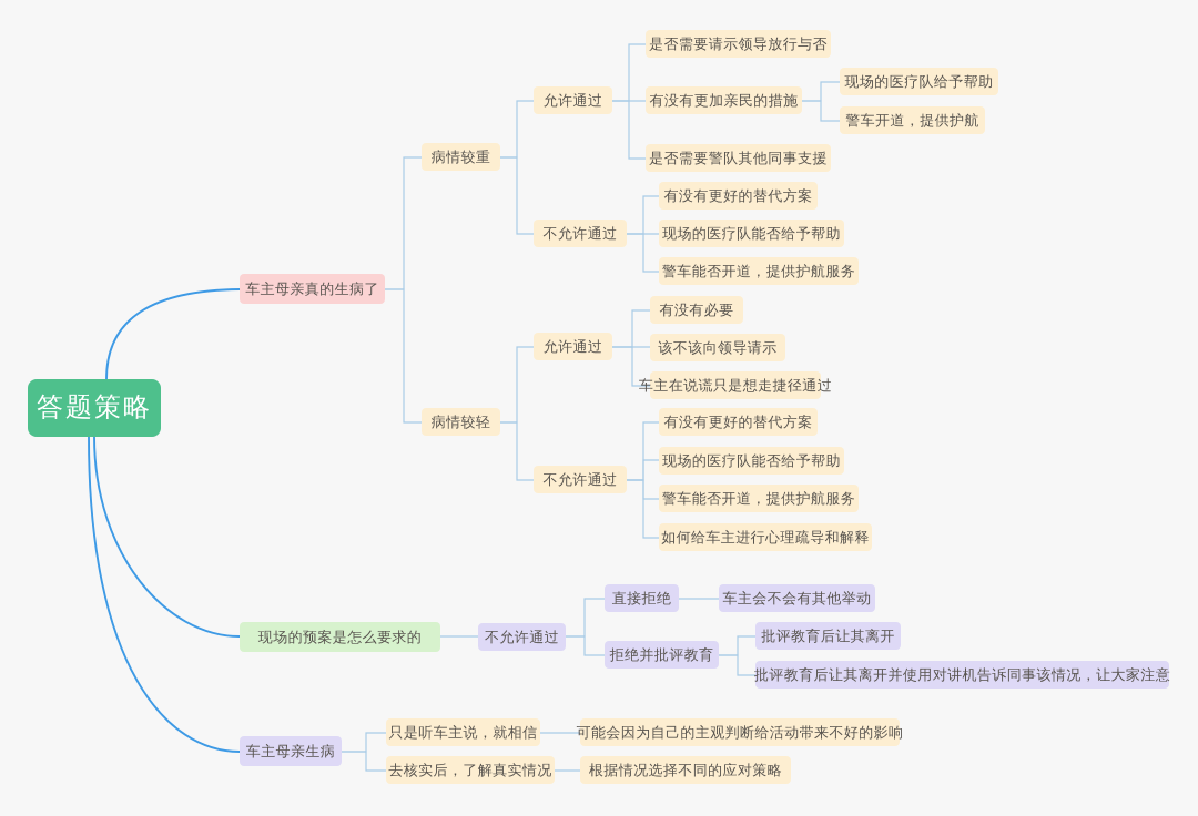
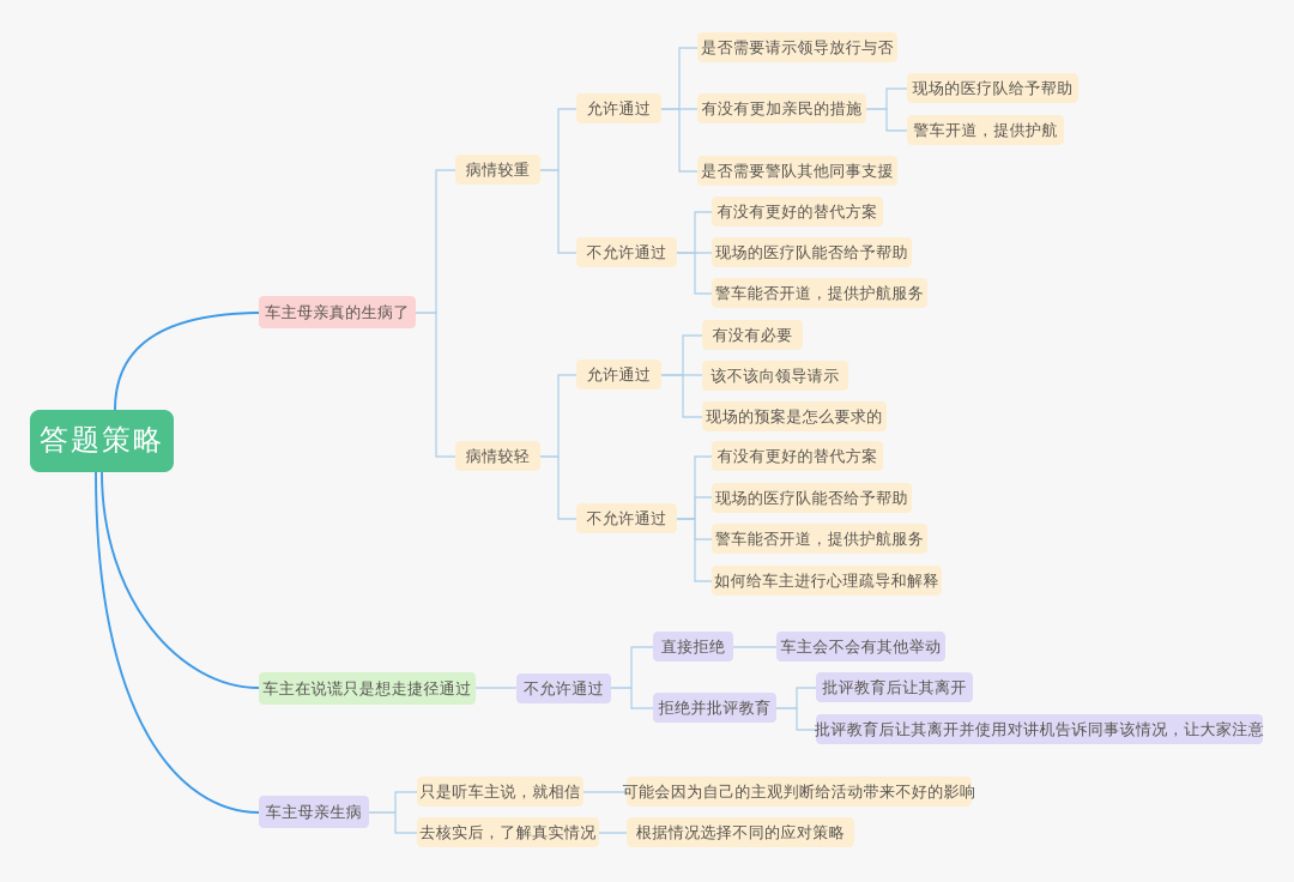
  答题策略
  车主母亲真的生病了
  病情较重
  允许通过
  是否需要请示领导放行与否
  有没有更加亲民的措施
  现场的医疗队给予帮助
  警车开道，提供护航
  是否需要警队其他同事支援
  不允许通过
  有没有更好的替代方案
  现场的医疗队能否给予帮助
  警车能否开道，提供护航服务
  病情较轻
  允许通过
  有没有必要
  该不该向领导请示
- 车主在说谎只是想走捷径通过
+ 现场的预案是怎么要求的
  不允许通过
  有没有更好的替代方案
  现场的医疗队能否给予帮助
  警车能否开道，提供护航服务
  如何给车主进行心理疏导和解释
- 现场的预案是怎么要求的
+ 车主在说谎只是想走捷径通过
  不允许通过
  直接拒绝
  车主会不会有其他举动
  拒绝并批评教育
  批评教育后让其离开
  批评教育后让其离开并使用对讲机告诉同事该情况，让大家注意
  车主母亲生病
  只是听车主说，就相信
  可能会因为自己的主观判断给活动带来不好的影响
  去核实后，了解真实情况
  根据情况选择不同的应对策略
